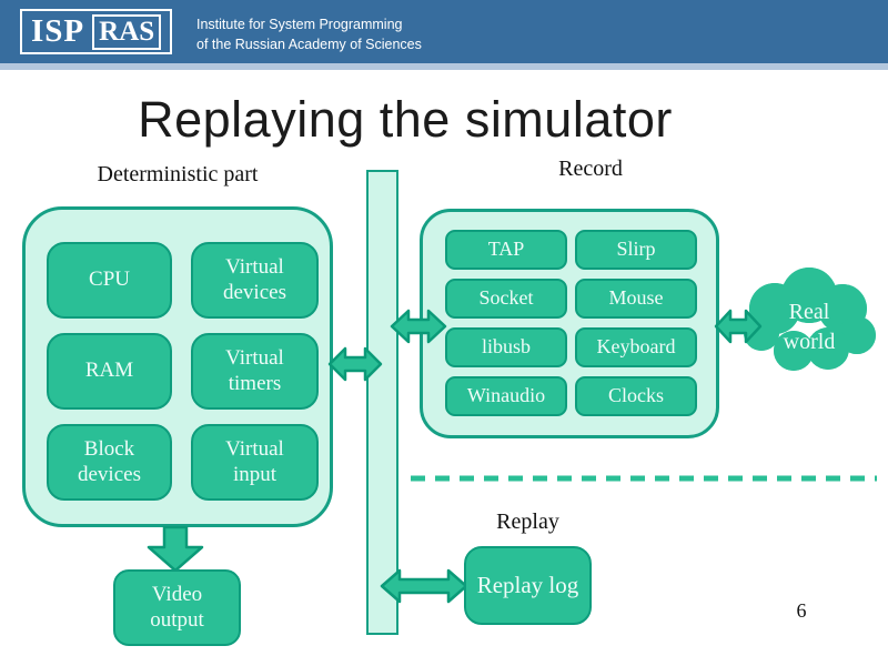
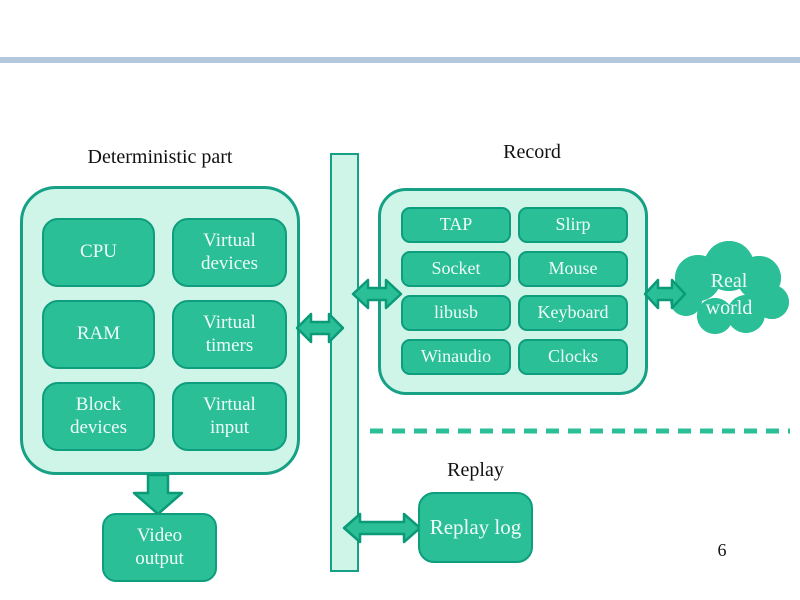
- ISP
- RAS
- Institute for System Programming
- of the Russian Academy of Sciences
- Replaying the simulator
  Deterministic part
  Record
  Replay
  CPU
  Virtual devices
  RAM
  Virtual timers
  Block devices
  Virtual input
  TAP
  Slirp
  Socket
  Mouse
  libusb
  Keyboard
  Winaudio
  Clocks
  Real
  world
  Replay log
  Video output
  6
